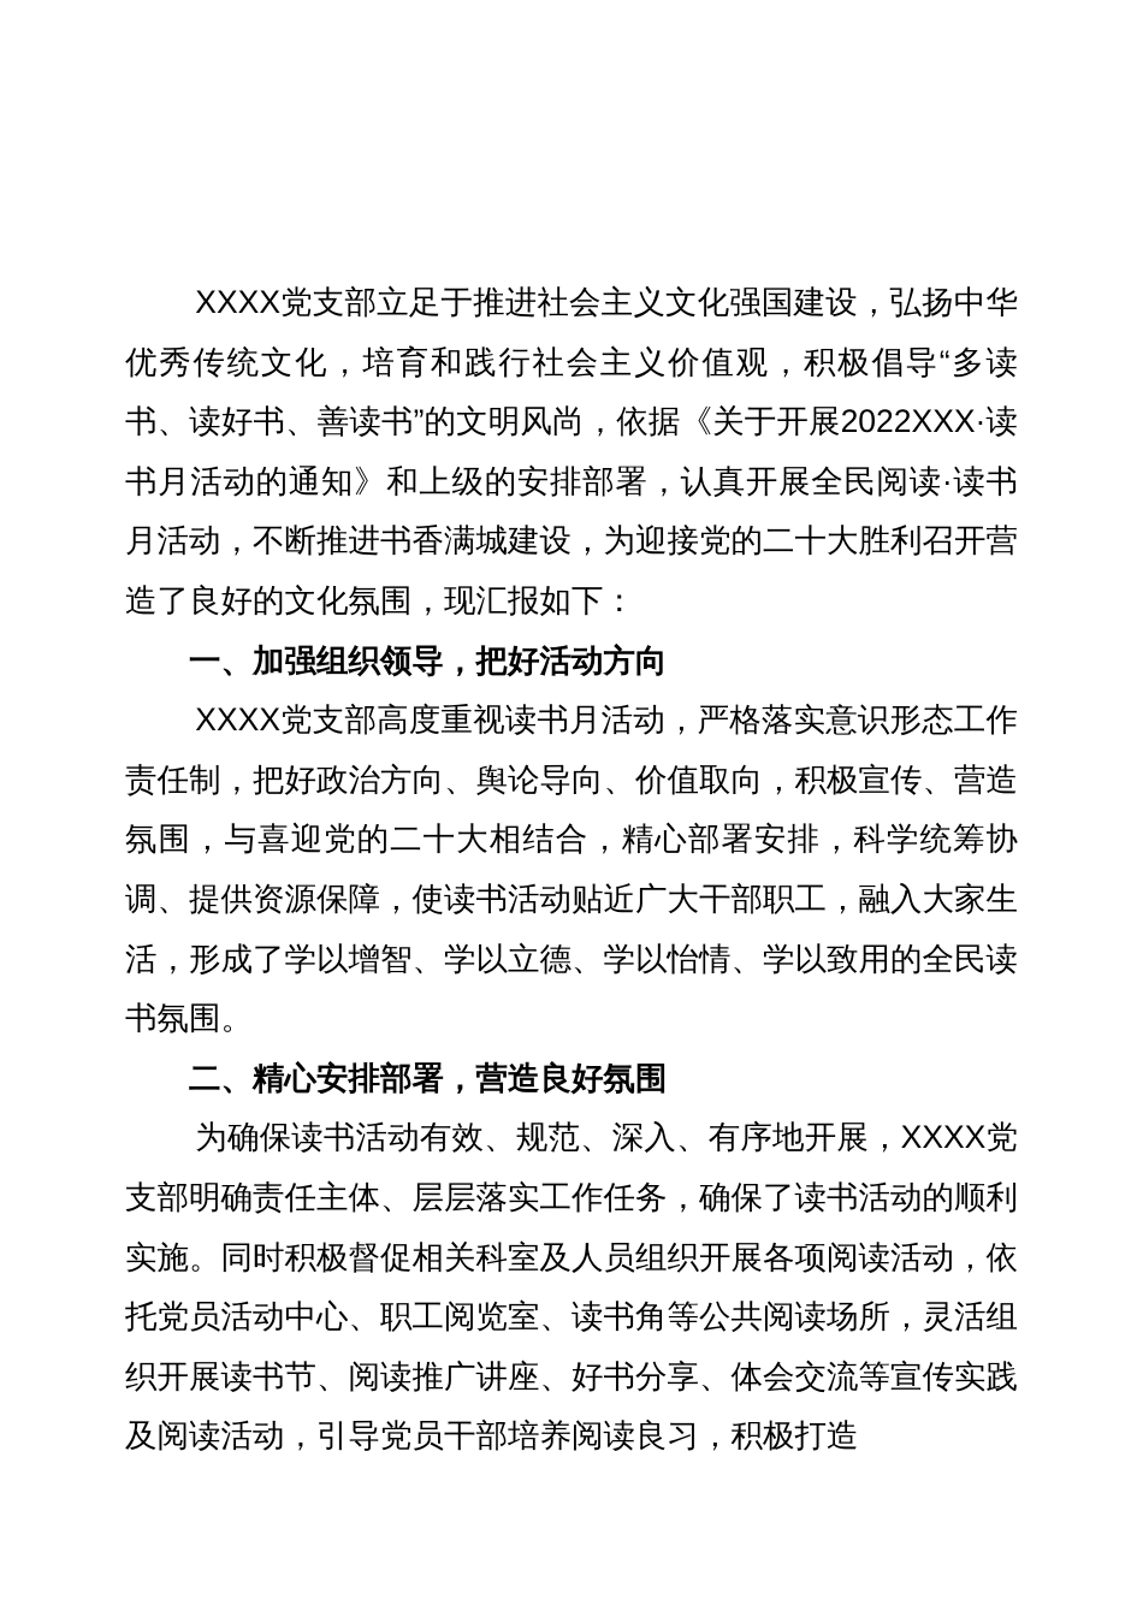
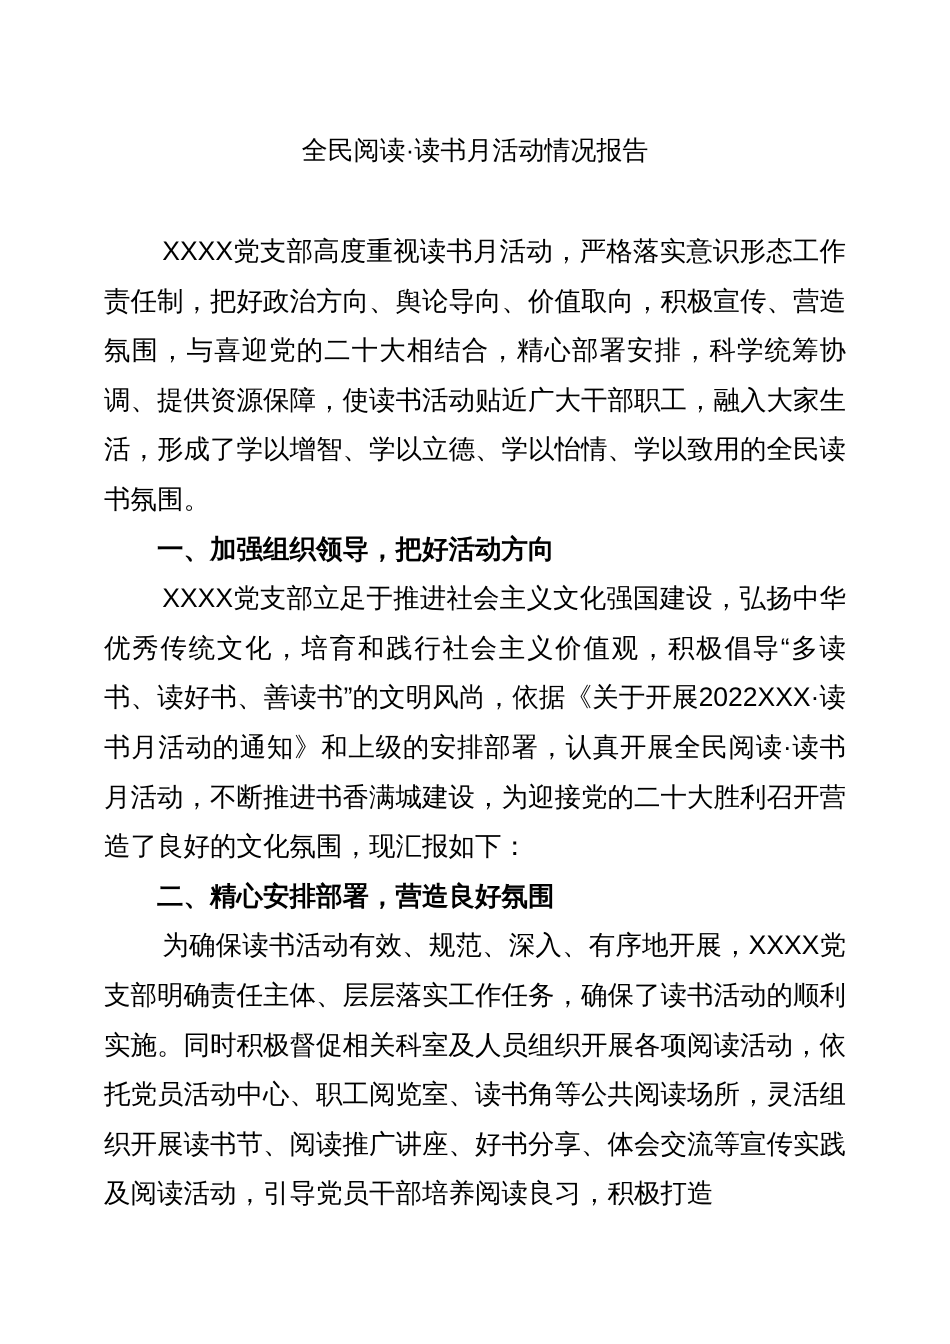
+ 全民阅读·读书月活动情况报告
- XXXX党支部立足于推进社会主义文化强国建设，弘扬中华优秀传统文化，培育和践行社会主义价值观，积极倡导“多读书、读好书、善读书”的文明风尚，依据《关于开展2022XXX·读书月活动的通知》和上级的安排部署，认真开展全民阅读·读书月活动，不断推进书香满城建设，为迎接党的二十大胜利召开营造了良好的文化氛围，现汇报如下：
+ XXXX党支部高度重视读书月活动，严格落实意识形态工作责任制，把好政治方向、舆论导向、价值取向，积极宣传、营造氛围，与喜迎党的二十大相结合，精心部署安排，科学统筹协调、提供资源保障，使读书活动贴近广大干部职工，融入大家生活，形成了学以增智、学以立德、学以怡情、学以致用的全民读书氛围。
  一、加强组织领导，把好活动方向
- XXXX党支部高度重视读书月活动，严格落实意识形态工作责任制，把好政治方向、舆论导向、价值取向，积极宣传、营造氛围，与喜迎党的二十大相结合，精心部署安排，科学统筹协调、提供资源保障，使读书活动贴近广大干部职工，融入大家生活，形成了学以增智、学以立德、学以怡情、学以致用的全民读书氛围。
+ XXXX党支部立足于推进社会主义文化强国建设，弘扬中华优秀传统文化，培育和践行社会主义价值观，积极倡导“多读书、读好书、善读书”的文明风尚，依据《关于开展2022XXX·读书月活动的通知》和上级的安排部署，认真开展全民阅读·读书月活动，不断推进书香满城建设，为迎接党的二十大胜利召开营造了良好的文化氛围，现汇报如下：
  二、精心安排部署，营造良好氛围
  为确保读书活动有效、规范、深入、有序地开展，XXXX党支部明确责任主体、层层落实工作任务，确保了读书活动的顺利实施。同时积极督促相关科室及人员组织开展各项阅读活动，依托党员活动中心、职工阅览室、读书角等公共阅读场所，灵活组织开展读书节、阅读推广讲座、好书分享、体会交流等宣传实践及阅读活动，引导党员干部培养阅读良习，积极打造
